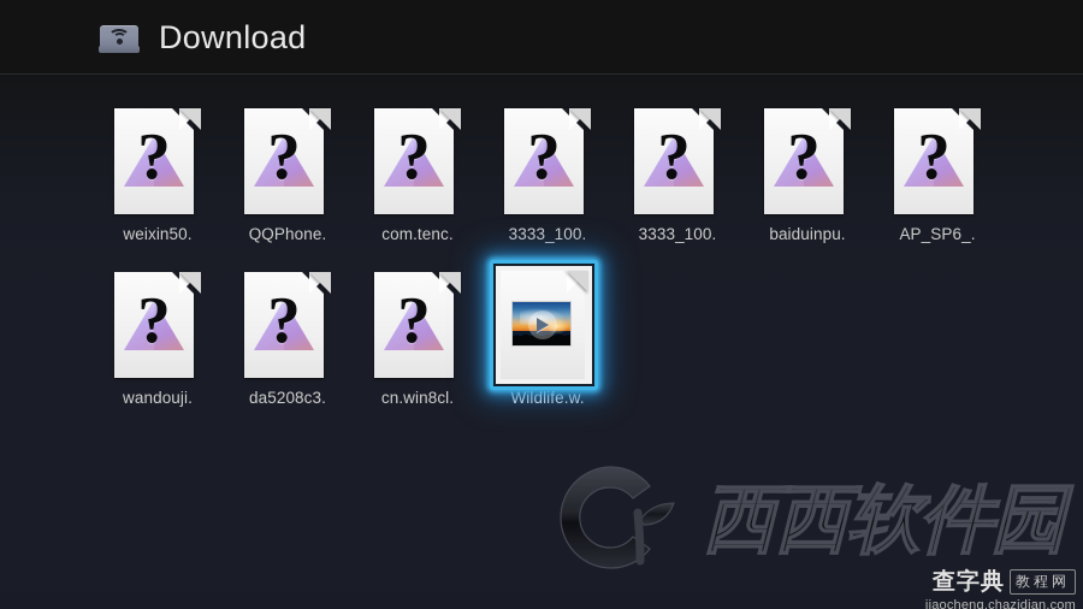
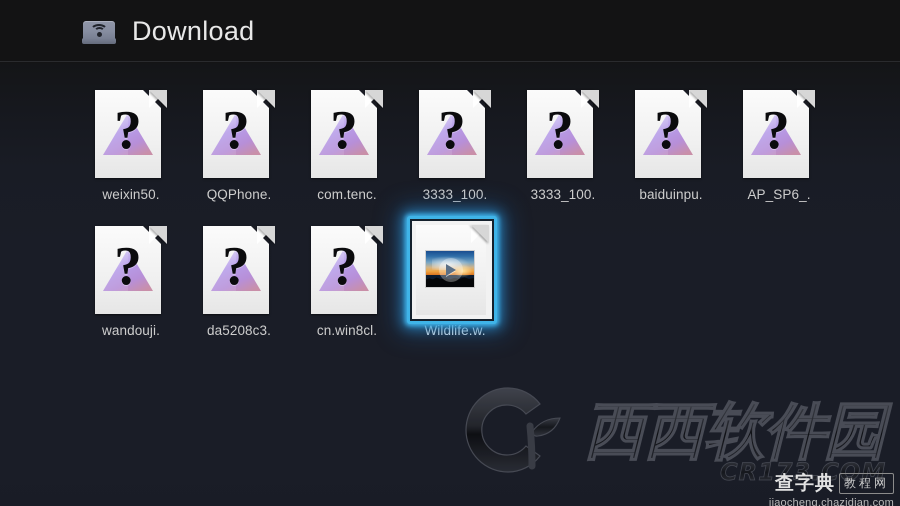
  Download
  ?
  weixin50.
  ?
  QQPhone.
  ?
  com.tenc.
  ?
  3333_100.
  ?
  3333_100.
  ?
  baiduinpu.
  ?
  AP_SP6_.
  ?
  wandouji.
  ?
  da5208c3.
  ?
  cn.win8cl.
  Wildlife.w.
  西西软件园
+ CR173.COM
  查字典 教程网
  jiaocheng.chazidian.com
